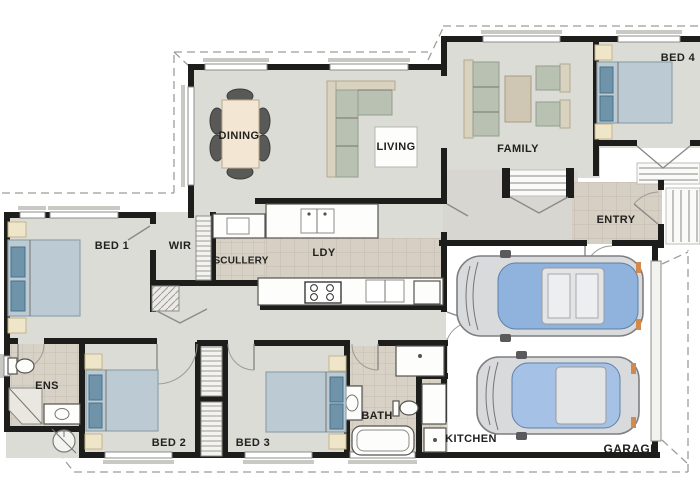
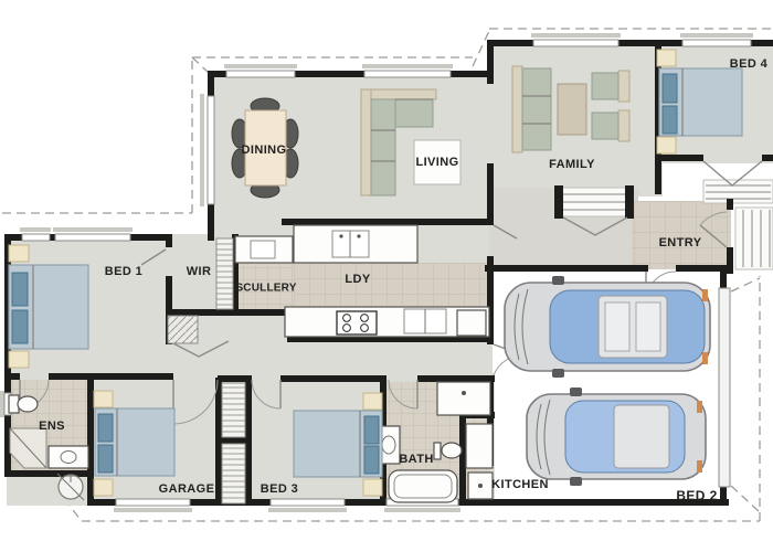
  DINING
  LIVING
  FAMILY
  BED 4
  ENTRY
  BED 1
  WIR
  SCULLERY
  LDY
  ENS
- BED 2
+ GARAGE
  BED 3
  BATH
  KITCHEN
- GARAGE
+ BED 2
